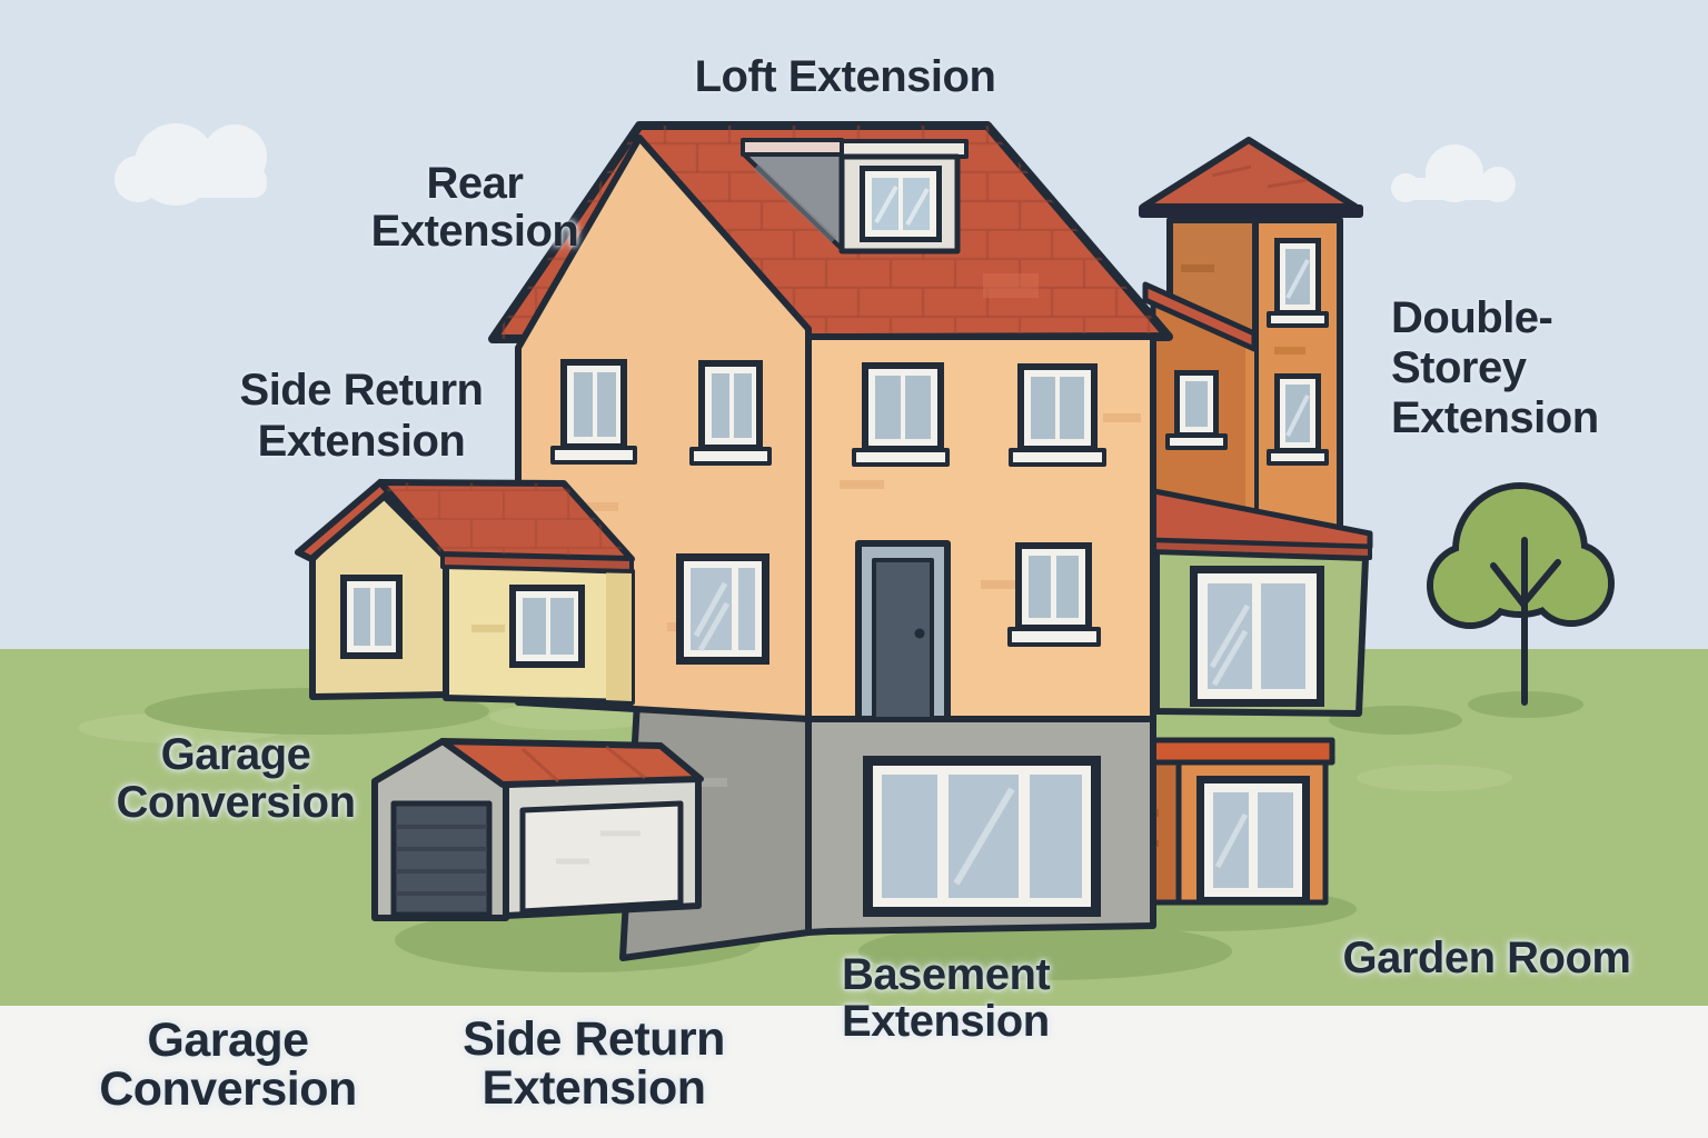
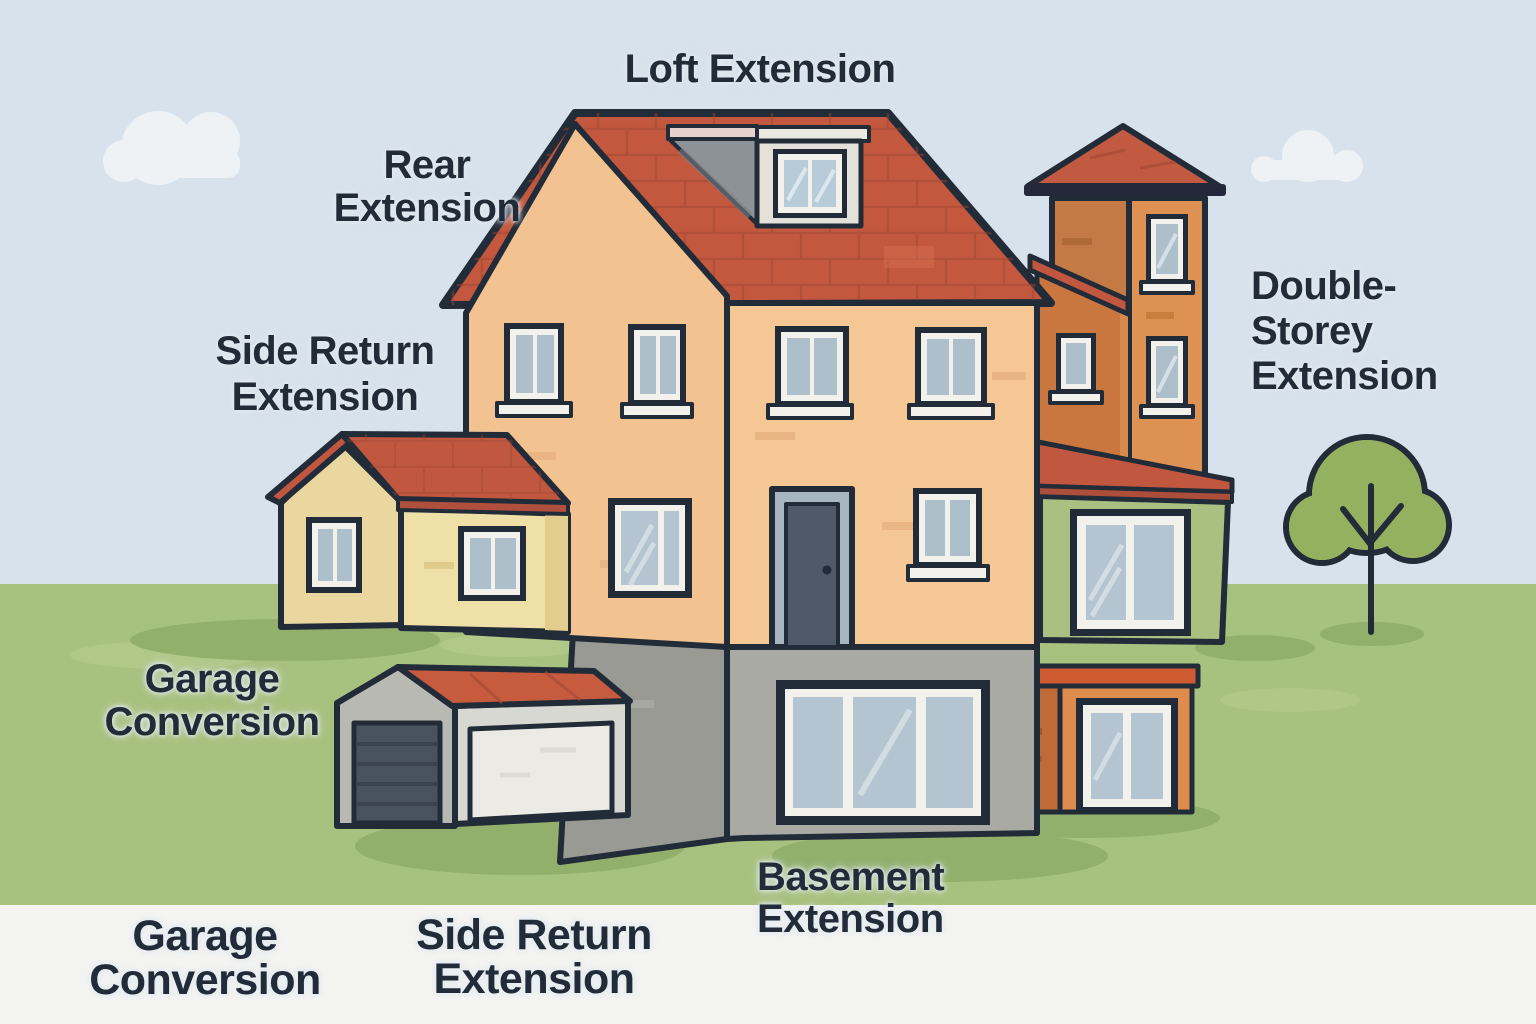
  Loft Extension
  Rear
  Extension
  Side Return
  Extension
  Garage
  Conversion
  Double-
  Storey
  Extension
- Garden Room
  Basement
  Extension
  Garage
  Conversion
  Side Return
  Extension
